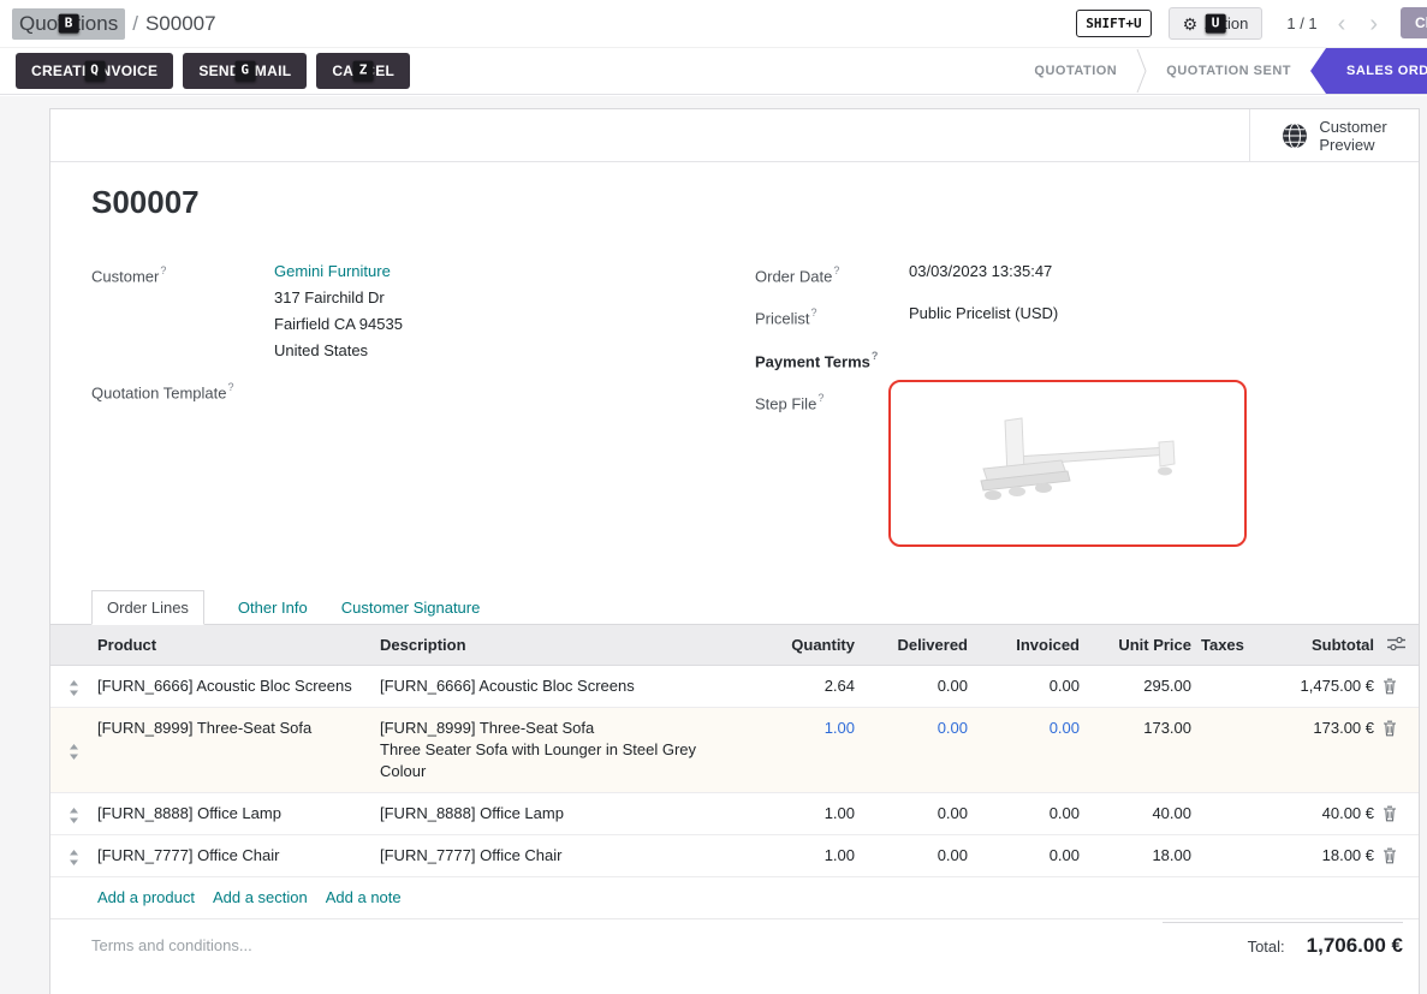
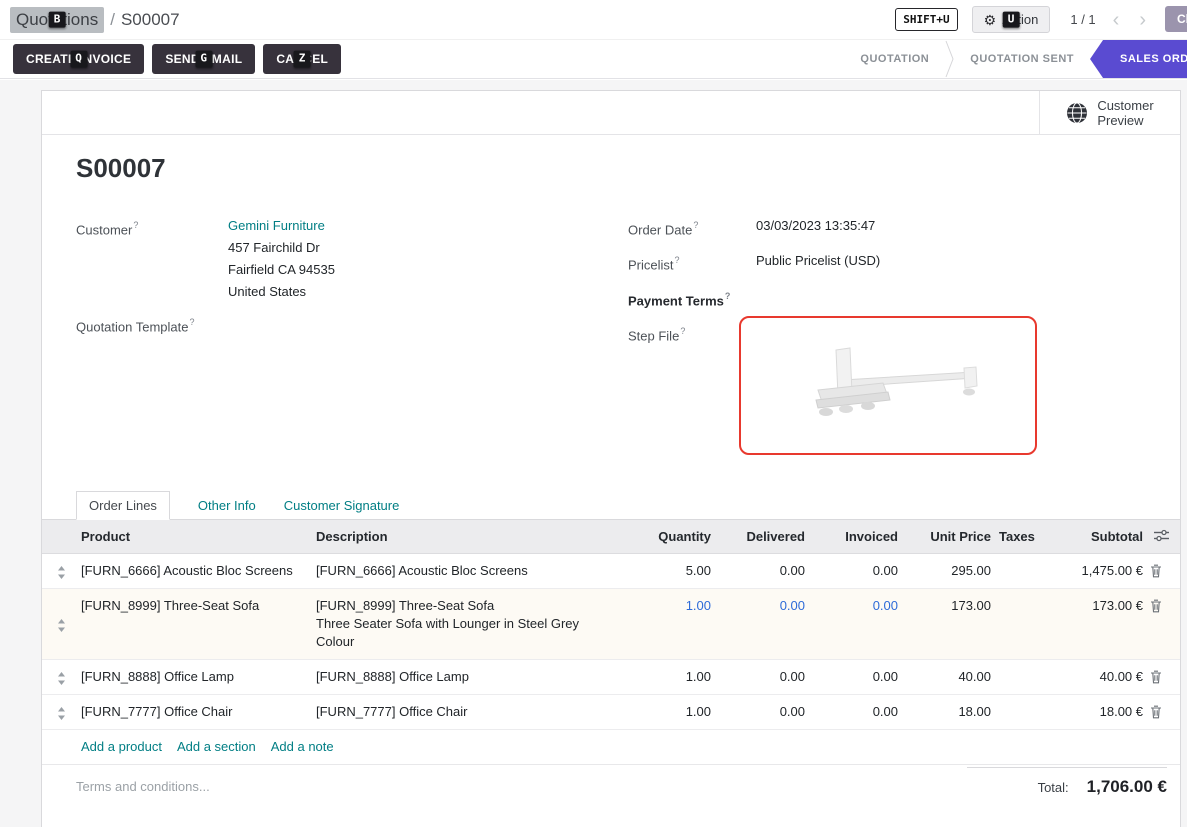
  Quoions
  B
  /
  S00007
  SHIFT+U
  ⚙
  U
  1 / 1
  ‹
  ›
  CREATNVOICE
  Q
  SENMAIL
  G
  Z
  QUOTATION
  QUOTATION SENT
  SALES ORD
  Customer
  Preview
  S00007
  Customer?
  Gemini Furniture
- 317 Fairchild Dr
+ 457 Fairchild Dr
  Fairfield CA 94535
  United States
  Quotation Template?
  Order Date?
  03/03/2023 13:35:47
  Pricelist?
  Public Pricelist (USD)
  Payment Terms?
  Step File?
  Order Lines
  Other Info
  Customer Signature
  Product
  Description
  Quantity
  Delivered
  Invoiced
  Unit Price
  Taxes
  Subtotal
  [FURN_6666] Acoustic Bloc Screens
  [FURN_6666] Acoustic Bloc Screens
- 2.64
+ 5.00
  0.00
  0.00
  295.00
  1,475.00 €
  [FURN_8999] Three-Seat Sofa
  [FURN_8999] Three-Seat Sofa
  Three Seater Sofa with Lounger in Steel Grey Colour
  1.00
  0.00
  0.00
  173.00
  173.00 €
  [FURN_8888] Office Lamp
  [FURN_8888] Office Lamp
  1.00
  0.00
  0.00
  40.00
  40.00 €
  [FURN_7777] Office Chair
  [FURN_7777] Office Chair
  1.00
  0.00
  0.00
  18.00
  18.00 €
  Add a product
  Add a section
  Add a note
  Terms and conditions...
  Total:
  1,706.00 €
